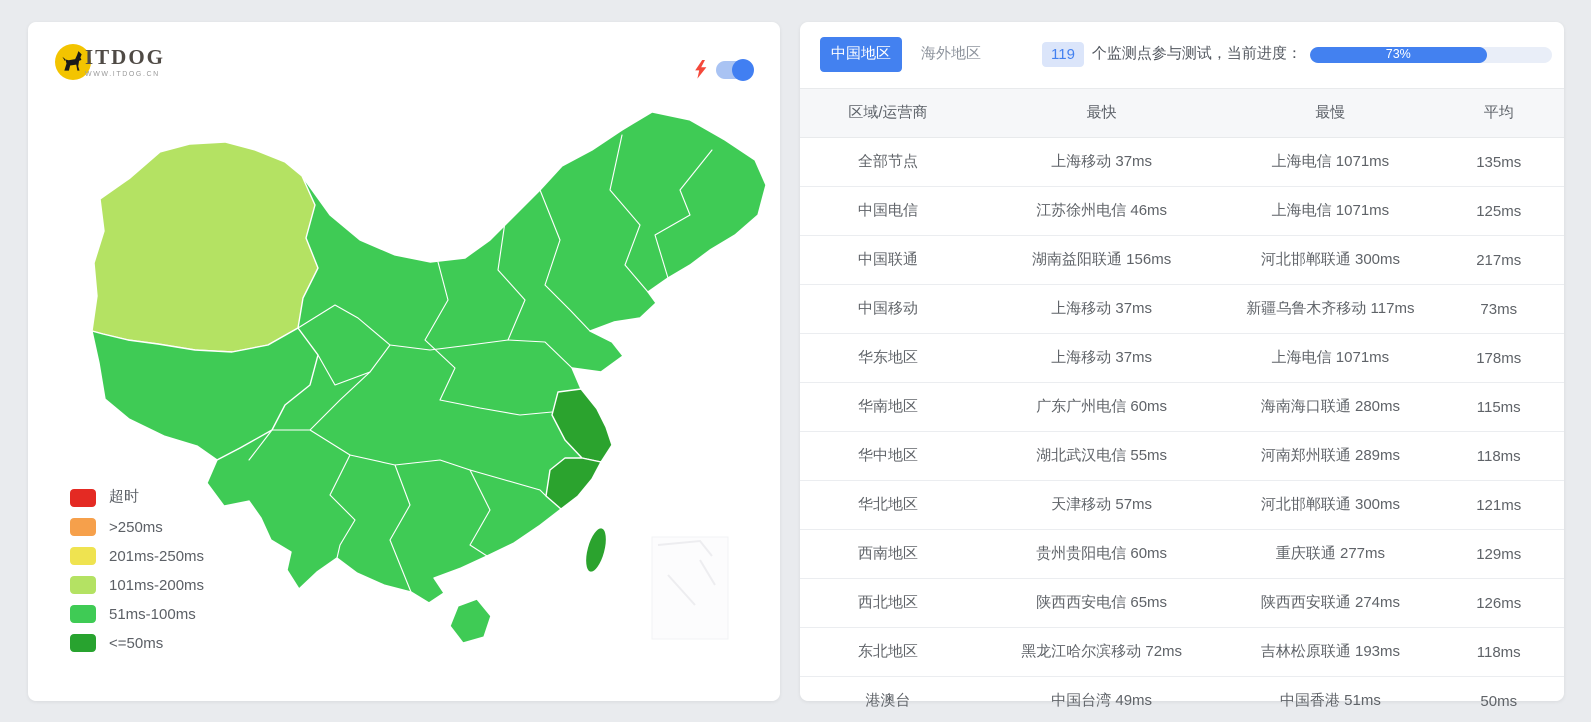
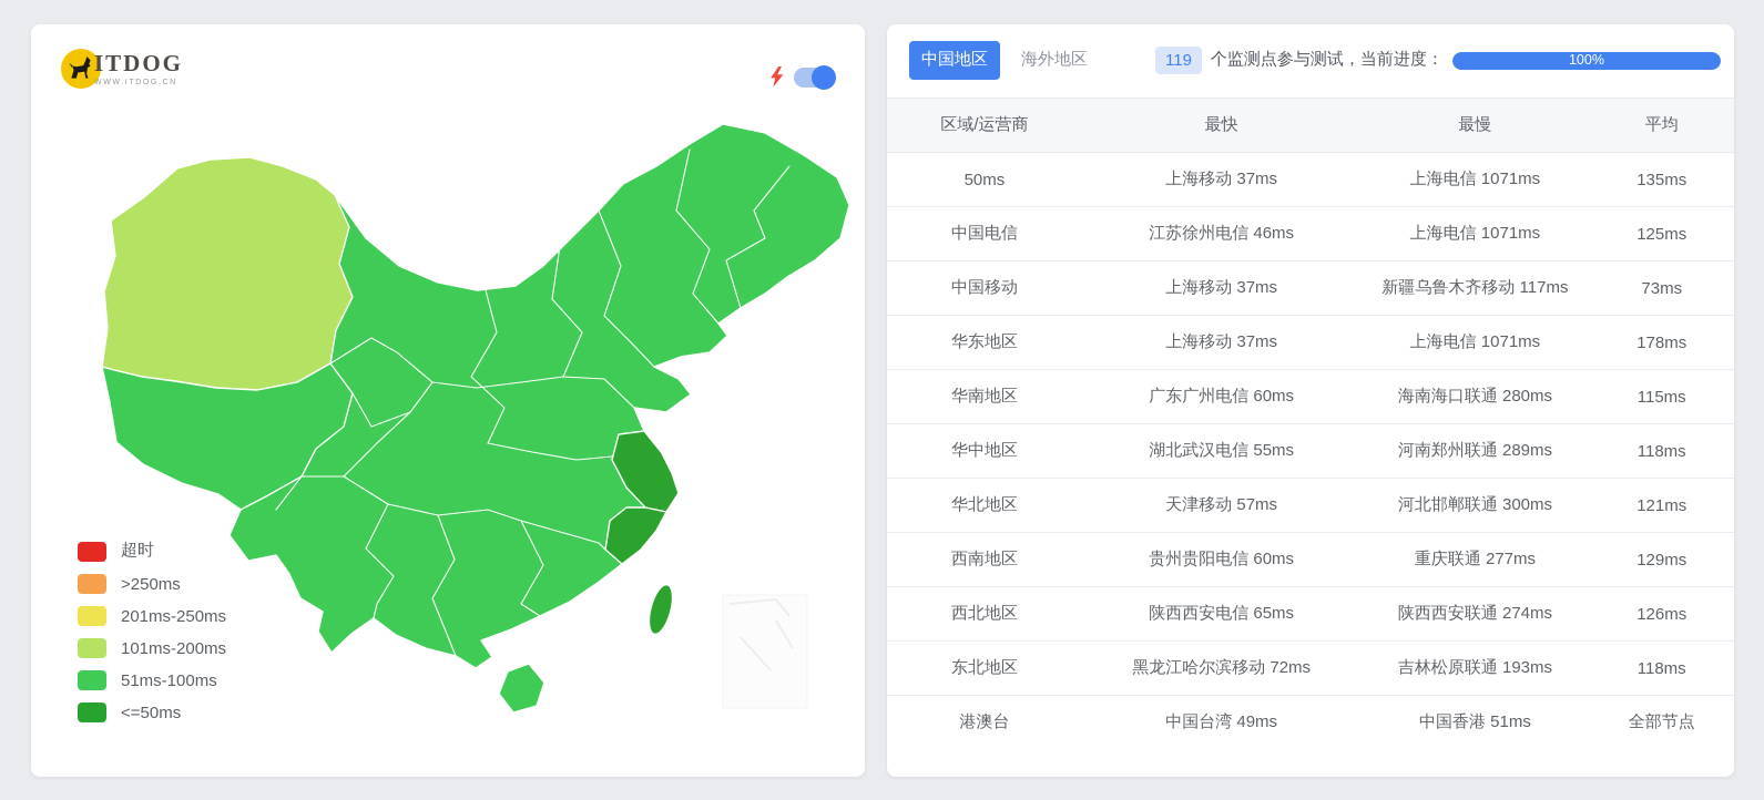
  ITDOG
  超时
  >250ms
  201ms-250ms
  101ms-200ms
  51ms-100ms
  <=50ms
  中国地区
  海外地区
  119
  个监测点参与测试，当前进度：
- 73%
+ 100%
  区域/运营商	最快	最慢	平均
- 全部节点	上海移动 37ms	上海电信 1071ms	135ms
+ 50ms	上海移动 37ms	上海电信 1071ms	135ms
  中国电信	江苏徐州电信 46ms	上海电信 1071ms	125ms
- 中国联通	湖南益阳联通 156ms	河北邯郸联通 300ms	217ms
  中国移动	上海移动 37ms	新疆乌鲁木齐移动 117ms	73ms
  华东地区	上海移动 37ms	上海电信 1071ms	178ms
  华南地区	广东广州电信 60ms	海南海口联通 280ms	115ms
  华中地区	湖北武汉电信 55ms	河南郑州联通 289ms	118ms
  华北地区	天津移动 57ms	河北邯郸联通 300ms	121ms
  西南地区	贵州贵阳电信 60ms	重庆联通 277ms	129ms
  西北地区	陕西西安电信 65ms	陕西西安联通 274ms	126ms
  东北地区	黑龙江哈尔滨移动 72ms	吉林松原联通 193ms	118ms
- 港澳台	中国台湾 49ms	中国香港 51ms	50ms
+ 港澳台	中国台湾 49ms	中国香港 51ms	全部节点
